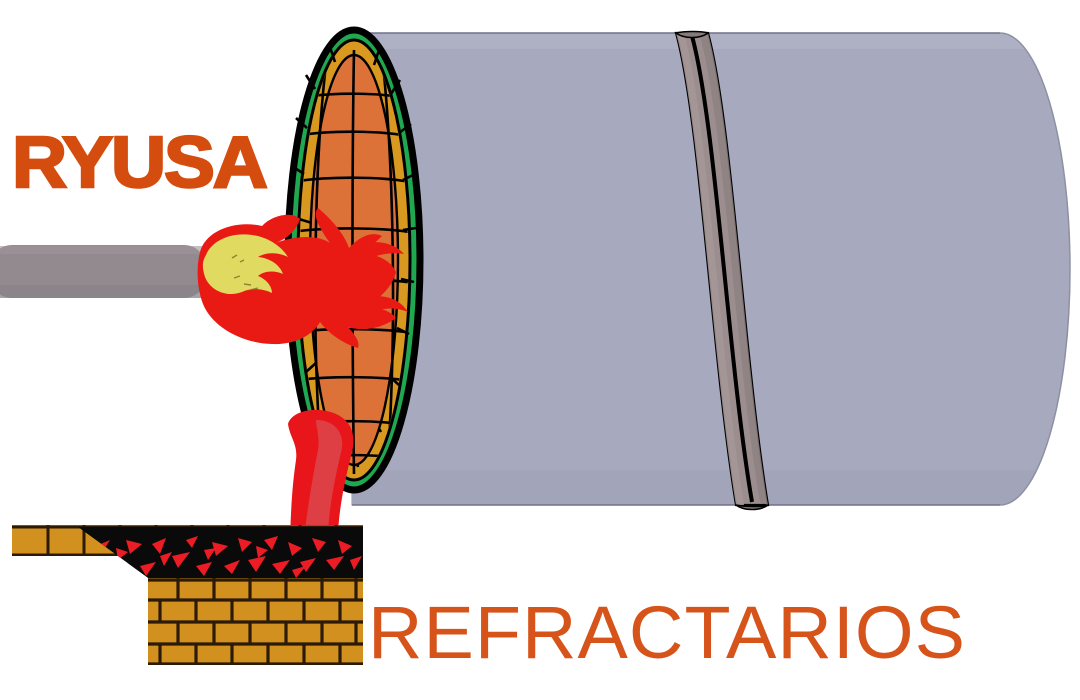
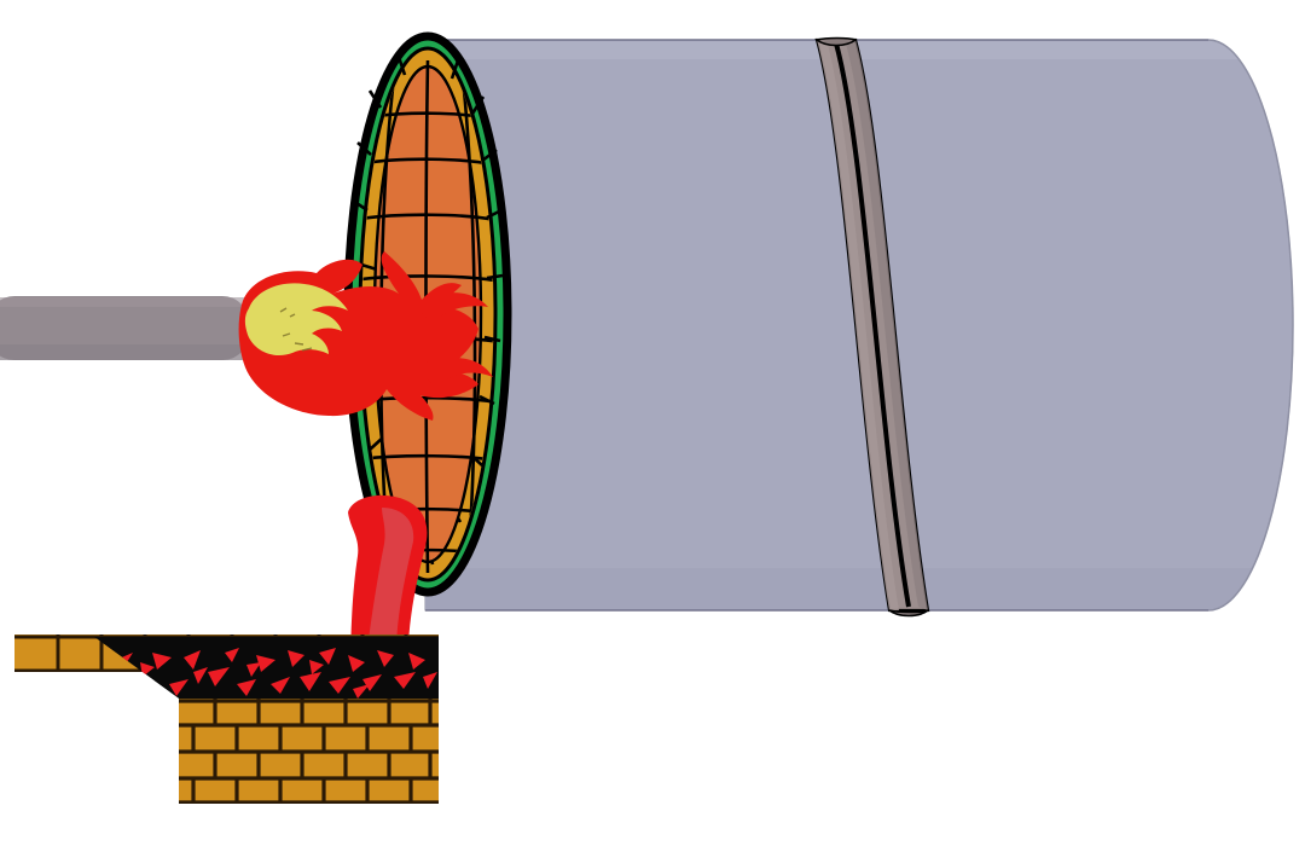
- RYUSA
- REFRACTARIOS
